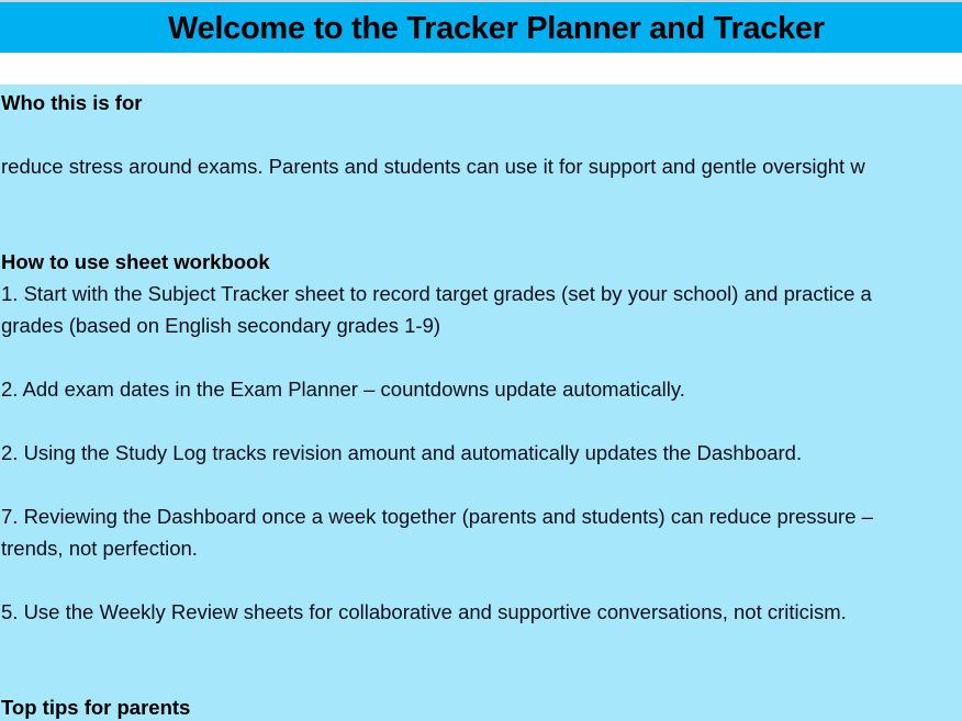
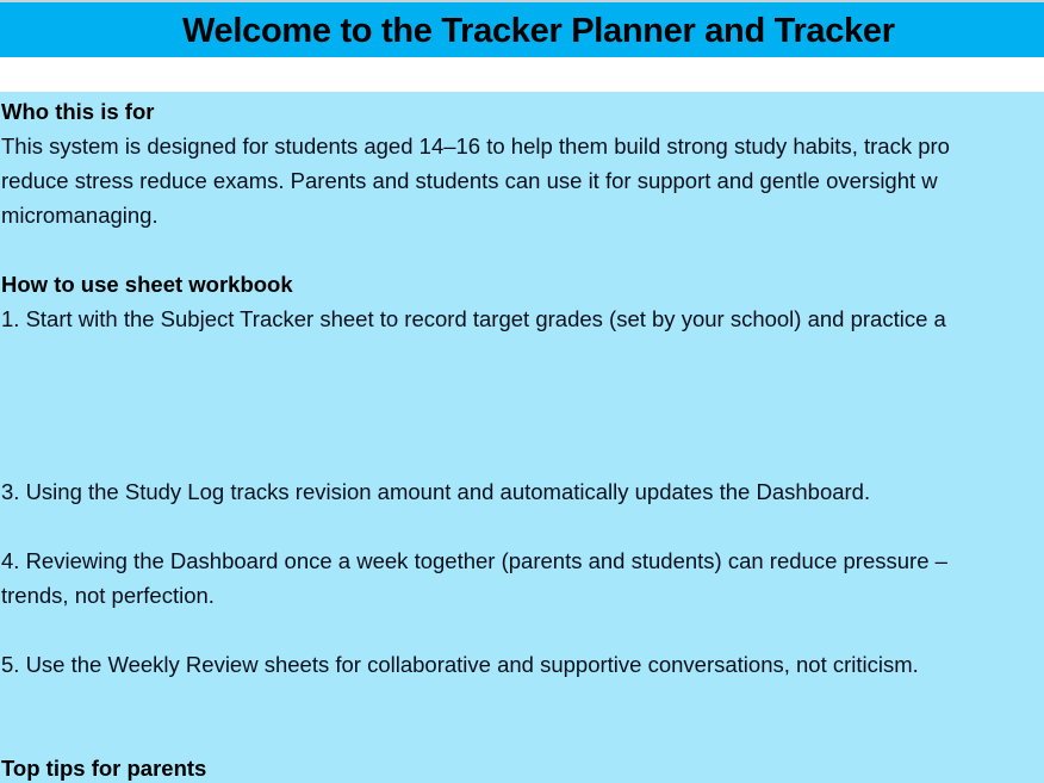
  Welcome to the Tracker Planner and Tracker
  Who this is for
+ This system is designed for students aged 14–16 to help them build strong study habits, track pro
- reduce stress around exams. Parents and students can use it for support and gentle oversight w
+ reduce stress reduce exams. Parents and students can use it for support and gentle oversight w
+ micromanaging.
  How to use sheet workbook
  1. Start with the Subject Tracker sheet to record target grades (set by your school) and practice a
- grades (based on English secondary grades 1-9)
- 2. Add exam dates in the Exam Planner – countdowns update automatically.
- 2. Using the Study Log tracks revision amount and automatically updates the Dashboard.
+ 3. Using the Study Log tracks revision amount and automatically updates the Dashboard.
- 7. Reviewing the Dashboard once a week together (parents and students) can reduce pressure –
+ 4. Reviewing the Dashboard once a week together (parents and students) can reduce pressure –
  trends, not perfection.
  5. Use the Weekly Review sheets for collaborative and supportive conversations, not criticism.
  Top tips for parents
